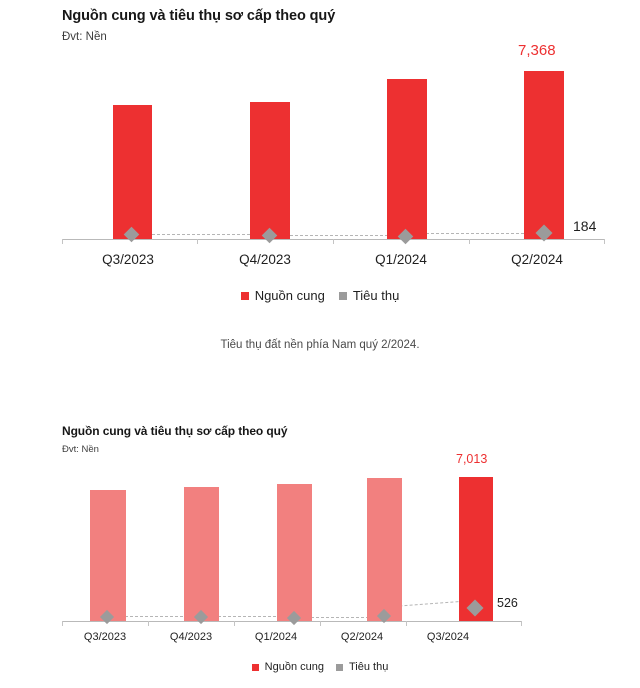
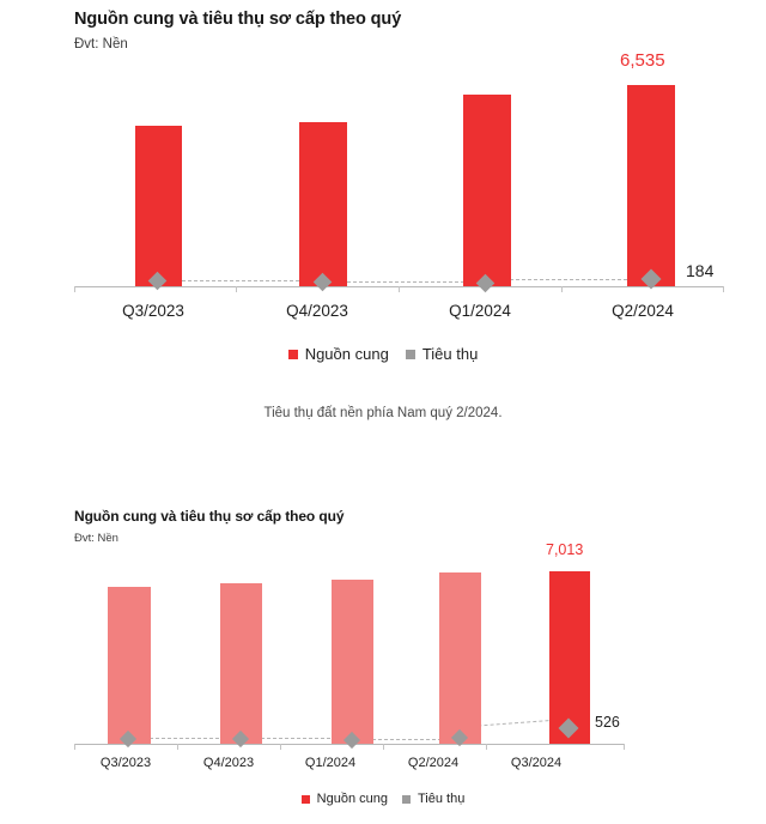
  Nguồn cung và tiêu thụ sơ cấp theo quý
  Đvt: Nền
- 7,368
+ 6,535
  184
  Q3/2023
  Q4/2023
  Q1/2024
  Q2/2024
  Nguồn cung
  Tiêu thụ
  Tiêu thụ đất nền phía Nam quý 2/2024.
  Nguồn cung và tiêu thụ sơ cấp theo quý
  Đvt: Nền
  7,013
  526
  Q3/2023
  Q4/2023
  Q1/2024
  Q2/2024
  Q3/2024
  Nguồn cung
  Tiêu thụ
